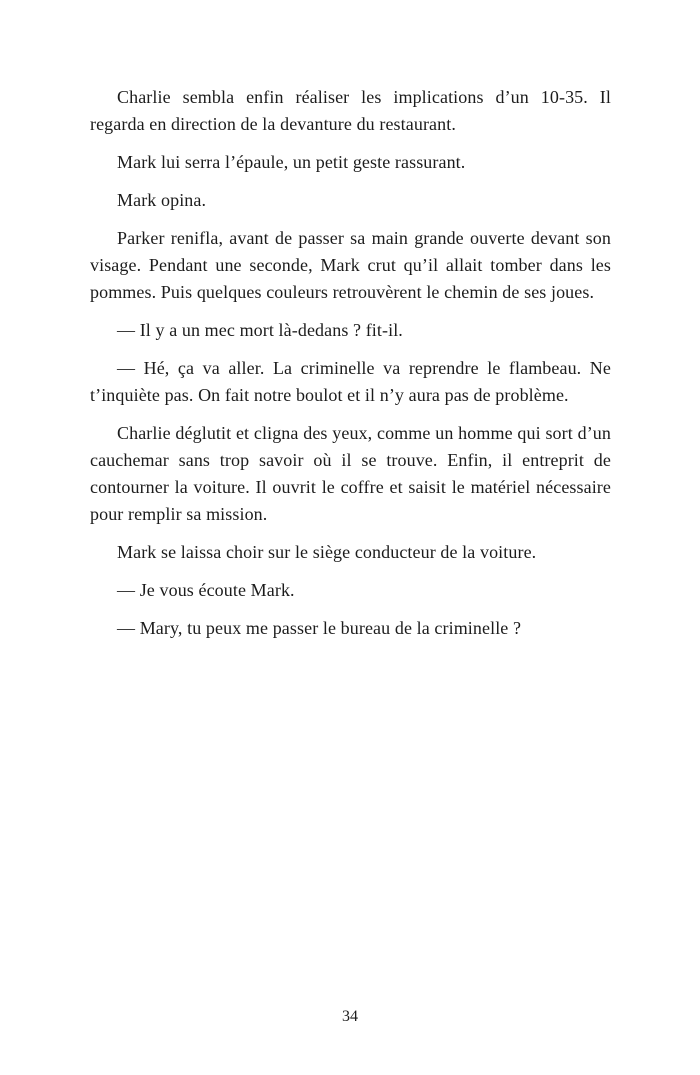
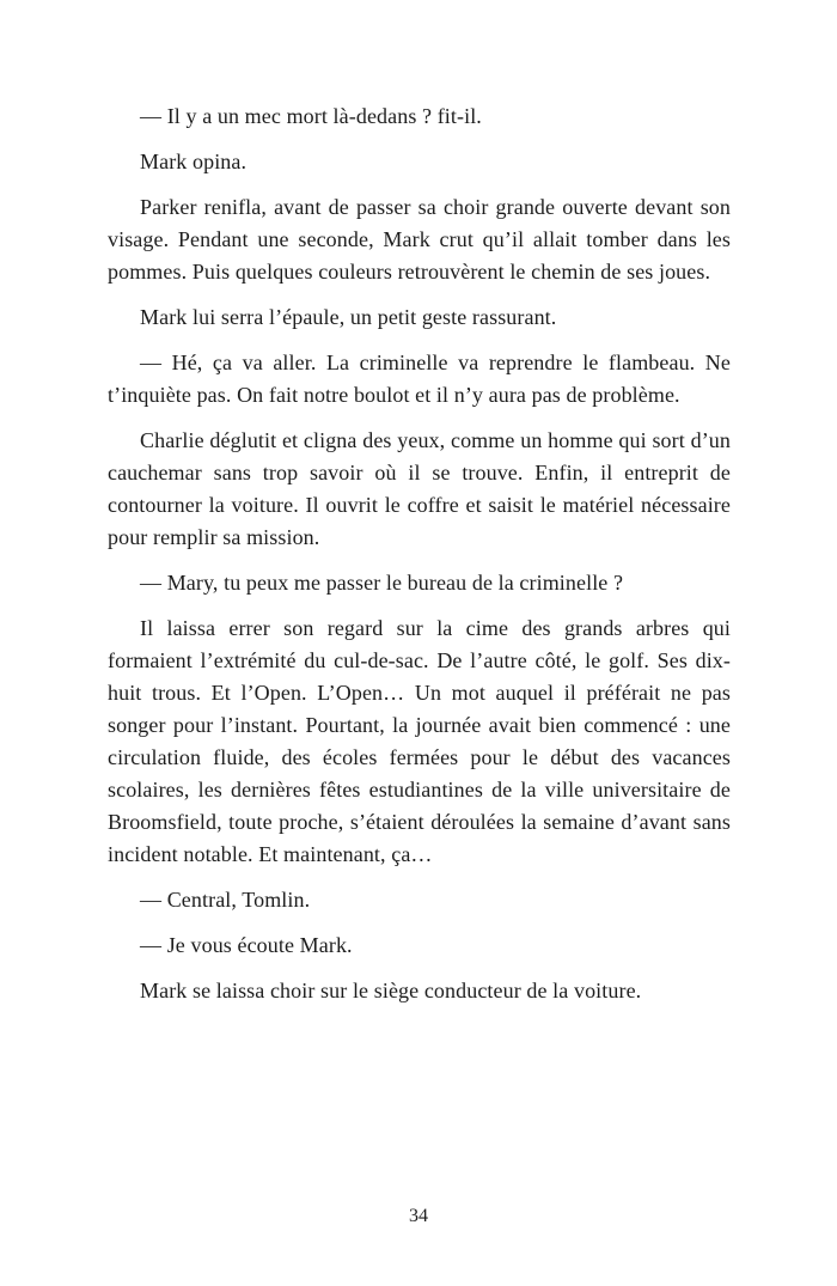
- Charlie sembla enfin réaliser les implications d’un 10-35. Il regarda en direction de la devanture du restaurant.
- Mark lui serra l’épaule, un petit geste rassurant.
+ — Il y a un mec mort là-dedans ? fit-il.
  Mark opina.
- Parker renifla, avant de passer sa main grande ouverte devant son visage. Pendant une seconde, Mark crut qu’il allait tomber dans les pommes. Puis quelques couleurs retrouvèrent le chemin de ses joues.
+ Parker renifla, avant de passer sa choir grande ouverte devant son visage. Pendant une seconde, Mark crut qu’il allait tomber dans les pommes. Puis quelques couleurs retrouvèrent le chemin de ses joues.
- — Il y a un mec mort là-dedans ? fit-il.
+ Mark lui serra l’épaule, un petit geste rassurant.
  — Hé, ça va aller. La criminelle va reprendre le flambeau. Ne t’inquiète pas. On fait notre boulot et il n’y aura pas de problème.
  Charlie déglutit et cligna des yeux, comme un homme qui sort d’un cauchemar sans trop savoir où il se trouve. Enfin, il entreprit de contourner la voiture. Il ouvrit le coffre et saisit le matériel nécessaire pour remplir sa mission.
- Mark se laissa choir sur le siège conducteur de la voiture.
+ — Mary, tu peux me passer le bureau de la criminelle ?
+ Il laissa errer son regard sur la cime des grands arbres qui formaient l’extrémité du cul-de-sac. De l’autre côté, le golf. Ses dix-huit trous. Et l’Open. L’Open… Un mot auquel il préférait ne pas songer pour l’instant. Pourtant, la journée avait bien commencé : une circulation fluide, des écoles fermées pour le début des vacances scolaires, les dernières fêtes estudiantines de la ville universitaire de Broomsfield, toute proche, s’étaient déroulées la semaine d’avant sans incident notable. Et maintenant, ça…
+ — Central, Tomlin.
  — Je vous écoute Mark.
- — Mary, tu peux me passer le bureau de la criminelle ?
+ Mark se laissa choir sur le siège conducteur de la voiture.
  34
